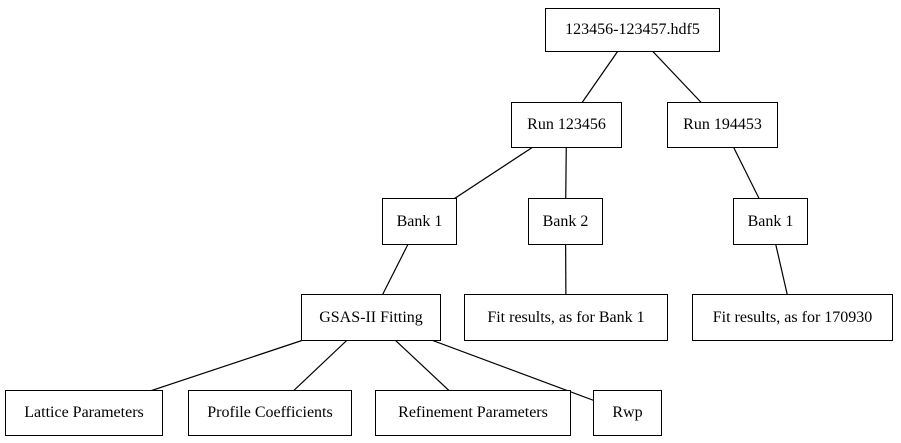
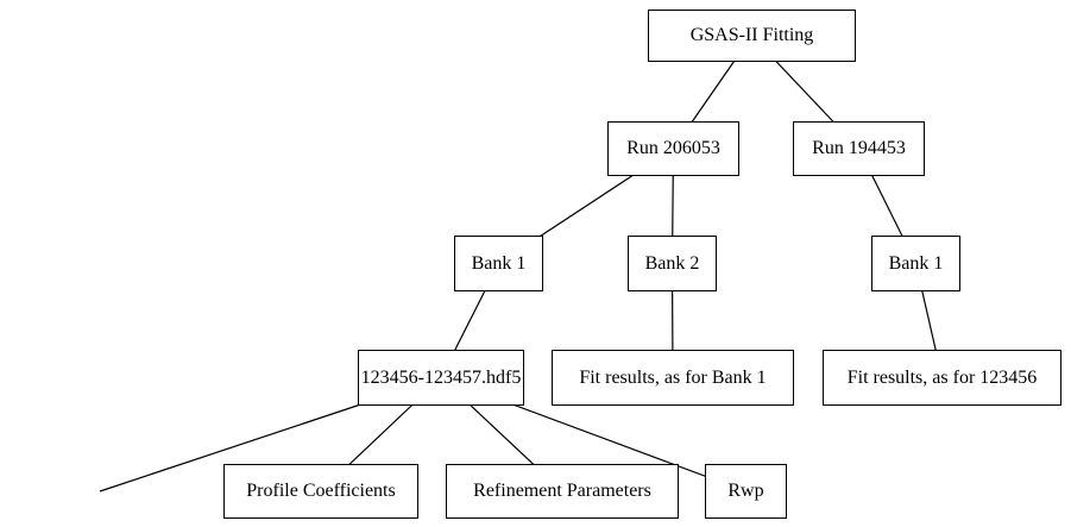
- 123456-123457.hdf5
+ GSAS-II Fitting
- Run 123456
+ Run 206053
  Run 194453
  Bank 1
  Bank 2
  Bank 1
- GSAS-II Fitting
+ 123456-123457.hdf5
  Fit results, as for Bank 1
- Fit results, as for 170930
+ Fit results, as for 123456
- Lattice Parameters
  Profile Coefficients
  Refinement Parameters
  Rwp
